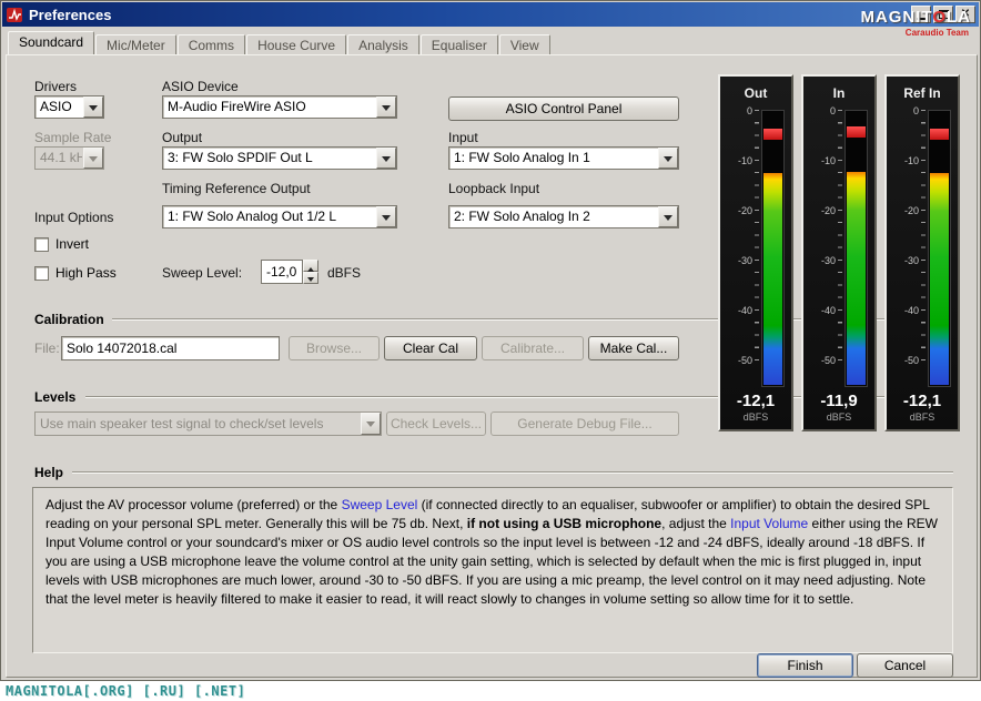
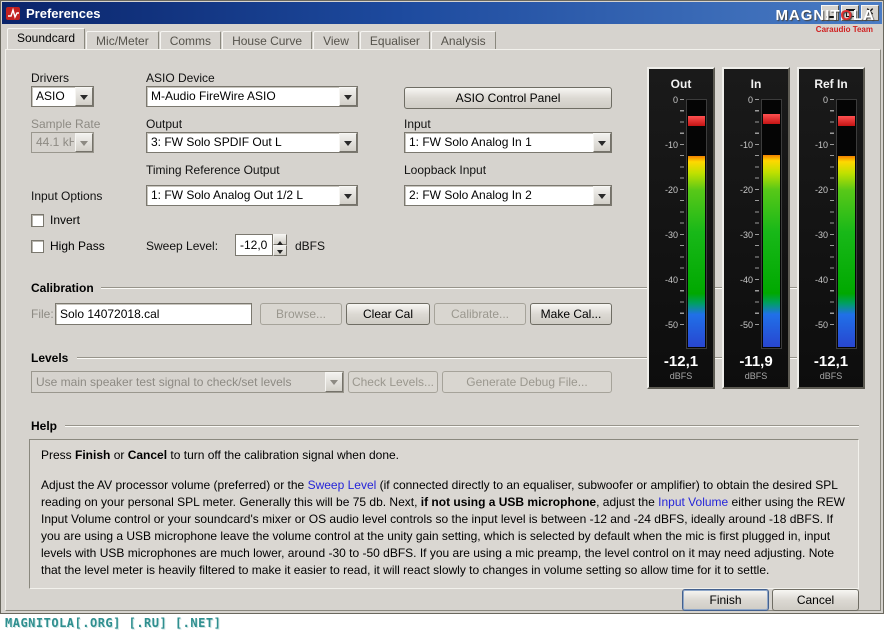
  Preferences
  ✕
  MAGNITOLA
  Caraudio Team
  Soundcard
  Mic/Meter
  Comms
  House Curve
- Analysis
+ View
  Equaliser
- View
+ Analysis
  Drivers
  ASIO Device
  ASIO
  M-Audio FireWire ASIO
  ASIO Control Panel
  Sample Rate
  Output
  Input
  44.1 kH
  3: FW Solo SPDIF Out L
  1: FW Solo Analog In 1
  Timing Reference Output
  Loopback Input
  Input Options
  1: FW Solo Analog Out 1/2 L
  2: FW Solo Analog In 2
  Invert
  High Pass
  Sweep Level:
  -12,0
  dBFS
  Calibration
  File:
  Solo 14072018.cal
  Browse...
  Clear Cal
  Calibrate...
  Make Cal...
  Levels
  Use main speaker test signal to check/set levels
  Check Levels...
  Generate Debug File...
  Help
+ Press Finish or Cancel to turn off the calibration signal when done.
  Adjust the AV processor volume (preferred) or the Sweep Level (if connected directly to an equaliser, subwoofer or amplifier) to obtain the desired SPL reading on your personal SPL meter. Generally this will be 75 db. Next, if not using a USB microphone, adjust the Input Volume either using the REW Input Volume control or your soundcard's mixer or OS audio level controls so the input level is between -12 and -24 dBFS, ideally around -18 dBFS. If you are using a USB microphone leave the volume control at the unity gain setting, which is selected by default when the mic is first plugged in, input levels with USB microphones are much lower, around -30 to -50 dBFS. If you are using a mic preamp, the level control on it may need adjusting. Note that the level meter is heavily filtered to make it easier to read, it will react slowly to changes in volume setting so allow time for it to settle.
  Out
  0
  -10
  -20
  -30
  -40
  -50
  -12,1
  dBFS
  In
  0
  -10
  -20
  -30
  -40
  -50
  -11,9
  dBFS
  Ref In
  0
  -10
  -20
  -30
  -40
  -50
  -12,1
  dBFS
  Finish
  Cancel
  MAGNITOLA[.ORG] [.RU] [.NET]
